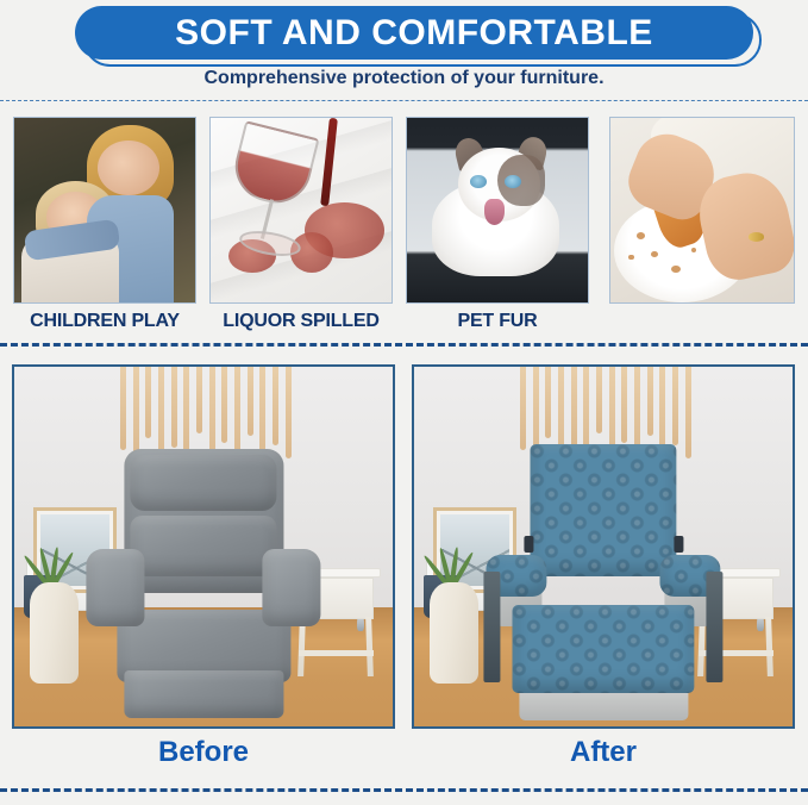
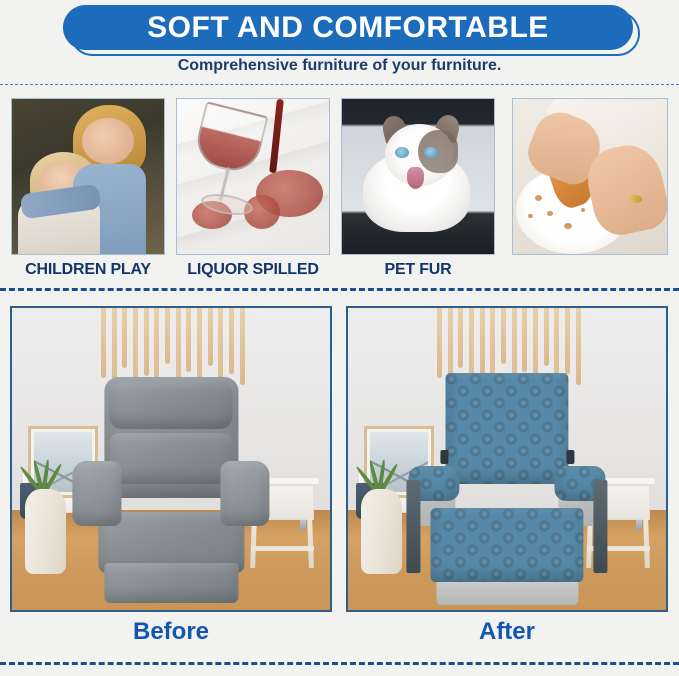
  SOFT AND COMFORTABLE
- Comprehensive protection of your furniture.
+ Comprehensive furniture of your furniture.
  CHILDREN PLAY
  LIQUOR SPILLED
  PET FUR
  Before
  After
